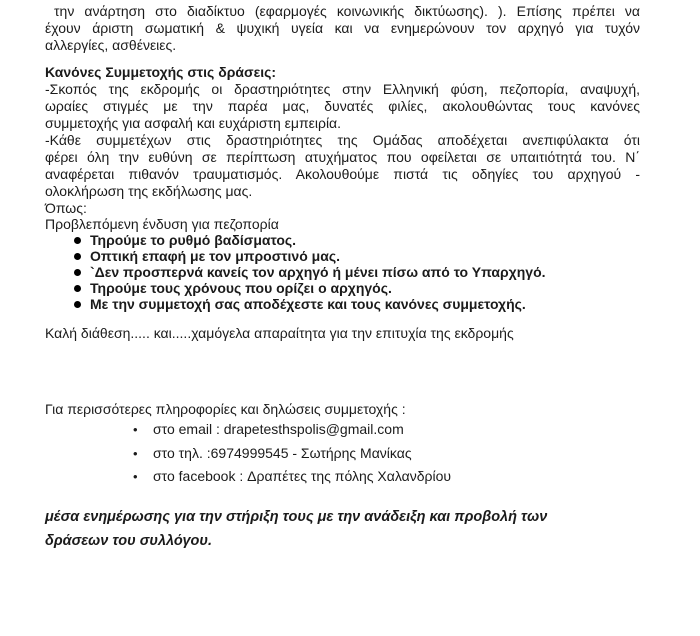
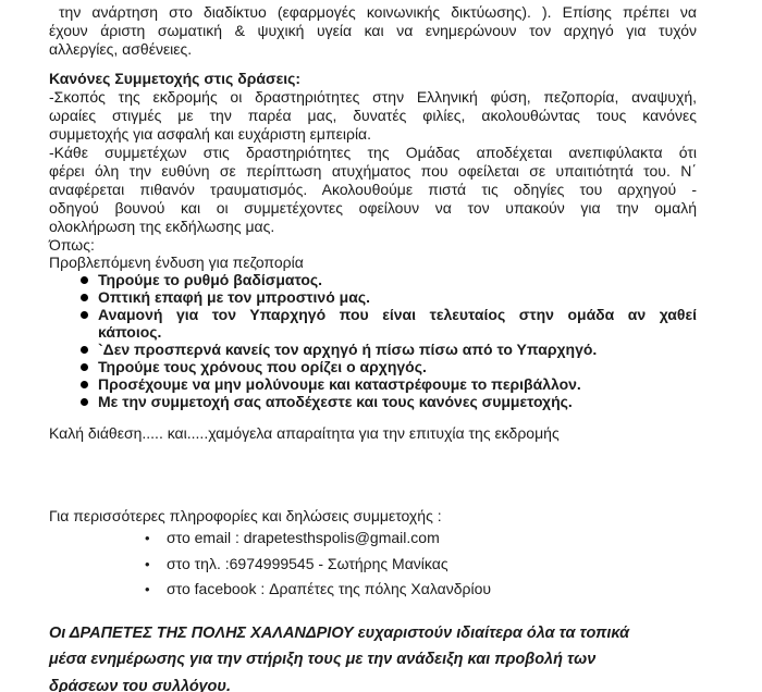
  την ανάρτηση στο διαδίκτυο (εφαρμογές κοινωνικής δικτύωσης). ). Επίσης πρέπει να
  έχουν άριστη σωματική & ψυχική υγεία και να ενημερώνουν τον αρχηγό για τυχόν
  αλλεργίες, ασθένειες.
  Κανόνες Συμμετοχής στις δράσεις:
  -Σκοπός της εκδρομής οι δραστηριότητες στην Ελληνική φύση, πεζοπορία, αναψυχή,
  ωραίες στιγμές με την παρέα μας, δυνατές φιλίες, ακολουθώντας τους κανόνες
  συμμετοχής για ασφαλή και ευχάριστη εμπειρία.
  -Κάθε συμμετέχων στις δραστηριότητες της Ομάδας αποδέχεται ανεπιφύλακτα ότι
  φέρει όλη την ευθύνη σε περίπτωση ατυχήματος που οφείλεται σε υπαιτιότητά του. Ν΄
  αναφέρεται πιθανόν τραυματισμός. Ακολουθούμε πιστά τις οδηγίες του αρχηγού -
+ οδηγού βουνού και οι συμμετέχοντες οφείλουν να τον υπακούν για την ομαλή
  ολοκλήρωση της εκδήλωσης μας.
  Όπως:
  Προβλεπόμενη ένδυση για πεζοπορία
  Τηρούμε το ρυθμό βαδίσματος.
  Οπτική επαφή με τον μπροστινό μας.
+ Αναμονή για τον Υπαρχηγό που είναι τελευταίος στην ομάδα αν χαθεί
+ κάποιος.
- `Δεν προσπερνά κανείς τον αρχηγό ή μένει πίσω από το Υπαρχηγό.
+ `Δεν προσπερνά κανείς τον αρχηγό ή πίσω πίσω από το Υπαρχηγό.
  Τηρούμε τους χρόνους που ορίζει ο αρχηγός.
+ Προσέχουμε να μην μολύνουμε και καταστρέφουμε το περιβάλλον.
  Με την συμμετοχή σας αποδέχεστε και τους κανόνες συμμετοχής.
  Καλή διάθεση..... και.....χαμόγελα απαραίτητα για την επιτυχία της εκδρομής
  Για περισσότερες πληροφορίες και δηλώσεις συμμετοχής :
  •
  στο email : drapetesthspolis@gmail.com
  •
  στο τηλ. :6974999545 - Σωτήρης Μανίκας
  •
  στο facebook : Δραπέτες της πόλης Χαλανδρίου
+ Οι ΔΡΑΠΕΤΕΣ ΤΗΣ ΠΟΛΗΣ ΧΑΛΑΝΔΡΙΟΥ ευχαριστούν ιδιαίτερα όλα τα τοπικά
  μέσα ενημέρωσης για την στήριξη τους με την ανάδειξη και προβολή των
  δράσεων του συλλόγου.
